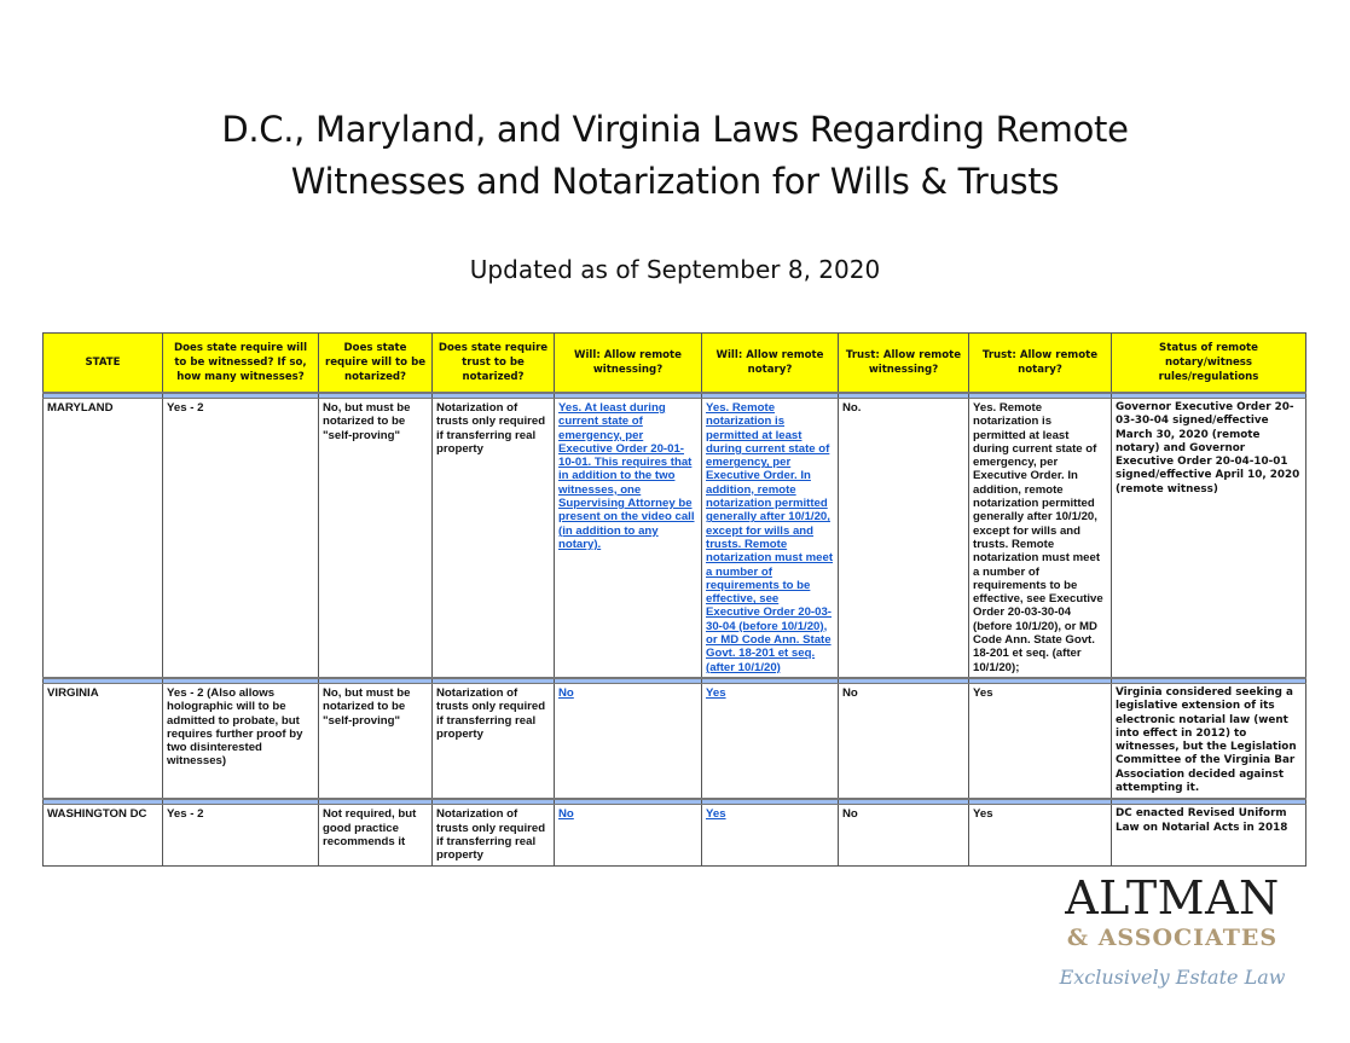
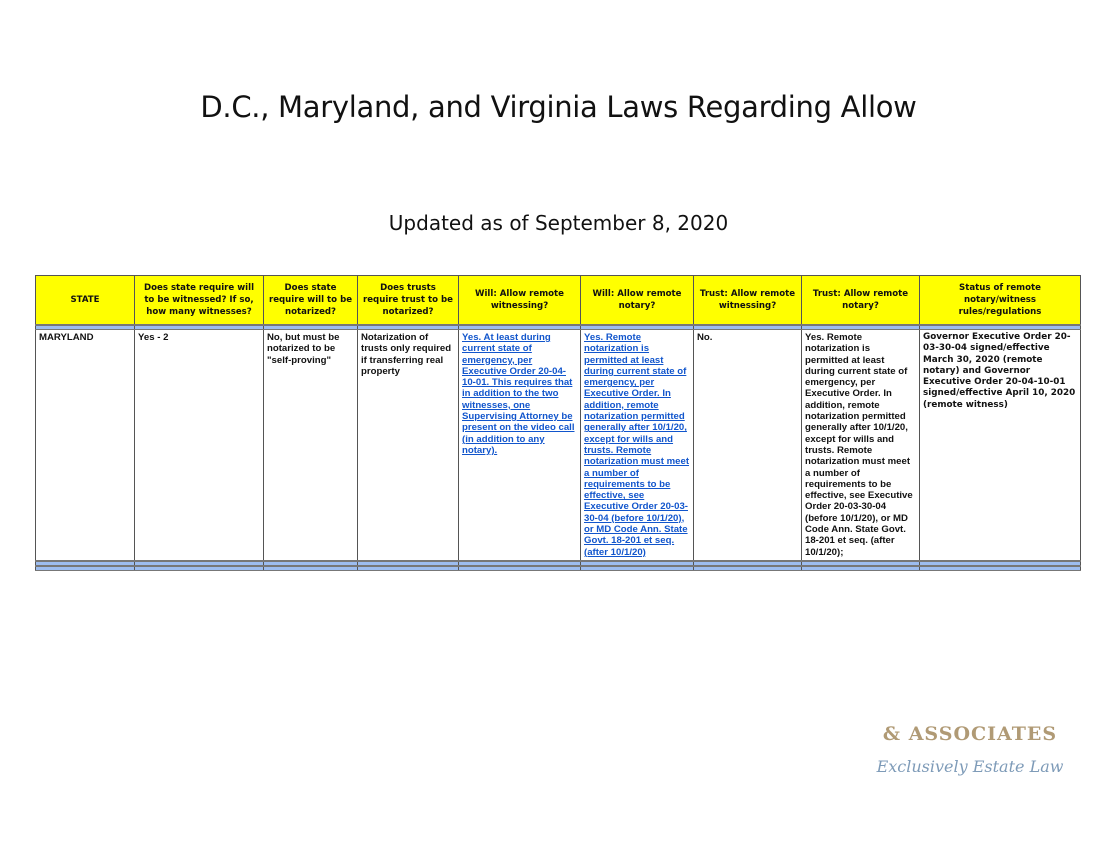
- D.C., Maryland, and Virginia Laws Regarding Remote
+ D.C., Maryland, and Virginia Laws Regarding Allow
- Witnesses and Notarization for Wills & Trusts
  Updated as of September 8, 2020
- STATE	Does state require will to be witnessed? If so, how many witnesses?	Does state require will to be notarized?	Does state require trust to be notarized?	Will: Allow remote witnessing?	Will: Allow remote notary?	Trust: Allow remote witnessing?	Trust: Allow remote notary?	Status of remote notary/witness rules/regulations
+ STATE	Does state require will to be witnessed? If so, how many witnesses?	Does state require will to be notarized?	Does trusts require trust to be notarized?	Will: Allow remote witnessing?	Will: Allow remote notary?	Trust: Allow remote witnessing?	Trust: Allow remote notary?	Status of remote notary/witness rules/regulations
- MARYLAND	Yes - 2	No, but must be notarized to be "self-proving"	Notarization of trusts only required if transferring real property	Yes. At least during current state of emergency, per Executive Order 20-01-10-01. This requires that in addition to the two witnesses, one Supervising Attorney be present on the video call (in addition to any notary).	Yes. Remote notarization is permitted at least during current state of emergency, per Executive Order. In addition, remote notarization permitted generally after 10/1/20, except for wills and trusts. Remote notarization must meet a number of requirements to be effective, see Executive Order 20-03-30-04 (before 10/1/20), or MD Code Ann. State Govt. 18-201 et seq. (after 10/1/20)	No.	Yes. Remote notarization is permitted at least during current state of emergency, per Executive Order. In addition, remote notarization permitted generally after 10/1/20, except for wills and trusts. Remote notarization must meet a number of requirements to be effective, see Executive Order 20-03-30-04 (before 10/1/20), or MD Code Ann. State Govt. 18-201 et seq. (after 10/1/20);	Governor Executive Order 20-03-30-04 signed/effective March 30, 2020 (remote notary) and Governor Executive Order 20-04-10-01 signed/effective April 10, 2020 (remote witness)
+ MARYLAND	Yes - 2	No, but must be notarized to be "self-proving"	Notarization of trusts only required if transferring real property	Yes. At least during current state of emergency, per Executive Order 20-04-10-01. This requires that in addition to the two witnesses, one Supervising Attorney be present on the video call (in addition to any notary).	Yes. Remote notarization is permitted at least during current state of emergency, per Executive Order. In addition, remote notarization permitted generally after 10/1/20, except for wills and trusts. Remote notarization must meet a number of requirements to be effective, see Executive Order 20-03-30-04 (before 10/1/20), or MD Code Ann. State Govt. 18-201 et seq. (after 10/1/20)	No.	Yes. Remote notarization is permitted at least during current state of emergency, per Executive Order. In addition, remote notarization permitted generally after 10/1/20, except for wills and trusts. Remote notarization must meet a number of requirements to be effective, see Executive Order 20-03-30-04 (before 10/1/20), or MD Code Ann. State Govt. 18-201 et seq. (after 10/1/20);	Governor Executive Order 20-03-30-04 signed/effective March 30, 2020 (remote notary) and Governor Executive Order 20-04-10-01 signed/effective April 10, 2020 (remote witness)
- VIRGINIA	Yes - 2 (Also allows holographic will to be admitted to probate, but requires further proof by two disinterested witnesses)	No, but must be notarized to be "self-proving"	Notarization of trusts only required if transferring real property	No	Yes	No	Yes	Virginia considered seeking a legislative extension of its electronic notarial law (went into effect in 2012) to witnesses, but the Legislation Committee of the Virginia Bar Association decided against attempting it.
- WASHINGTON DC	Yes - 2	Not required, but good practice recommends it	Notarization of trusts only required if transferring real property	No	Yes	No	Yes	DC enacted Revised Uniform Law on Notarial Acts in 2018
- ALTMAN
  & ASSOCIATES
  Exclusively Estate Law
